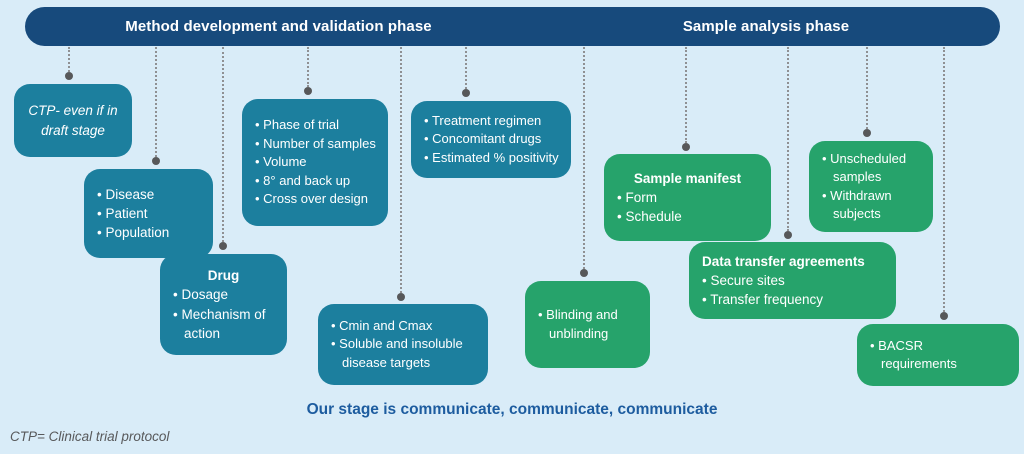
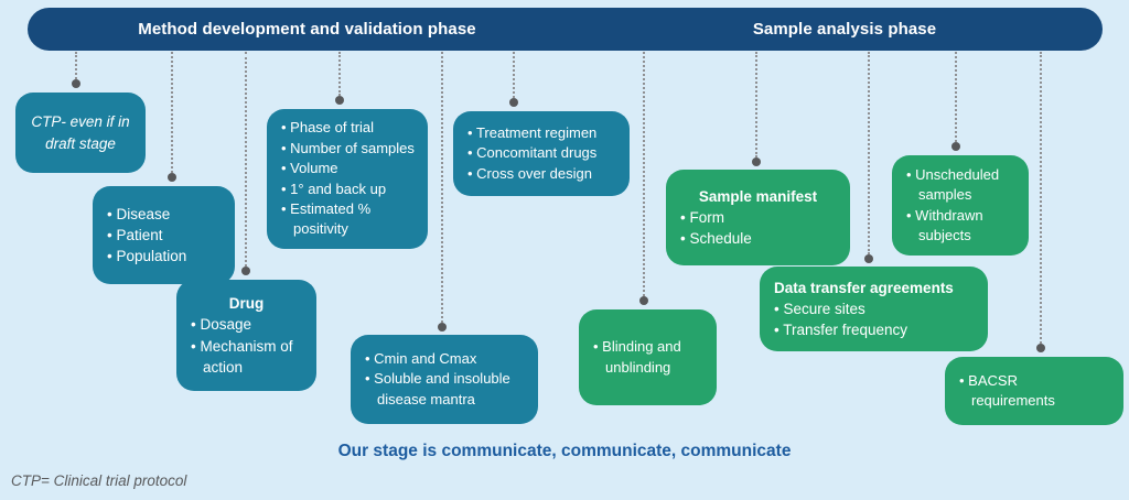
  Method development and validation phase
  Sample analysis phase
  CTP- even if in draft stage
  Disease
  Patient
  Population
  Drug
  Dosage
  Mechanism of action
  Phase of trial
  Number of samples
  Volume
- 8° and back up
+ 1° and back up
- Cross over design
+ Estimated % positivity
  Treatment regimen
  Concomitant drugs
- Estimated % positivity
+ Cross over design
  Cmin and Cmax
- Soluble and insoluble disease targets
+ Soluble and insoluble disease mantra
  Blinding and unblinding
  Sample manifest
  Form
  Schedule
  Data transfer agreements
  Secure sites
  Transfer frequency
  Unscheduled samples
  Withdrawn subjects
  BACSR requirements
  Our stage is communicate, communicate, communicate
  CTP= Clinical trial protocol
